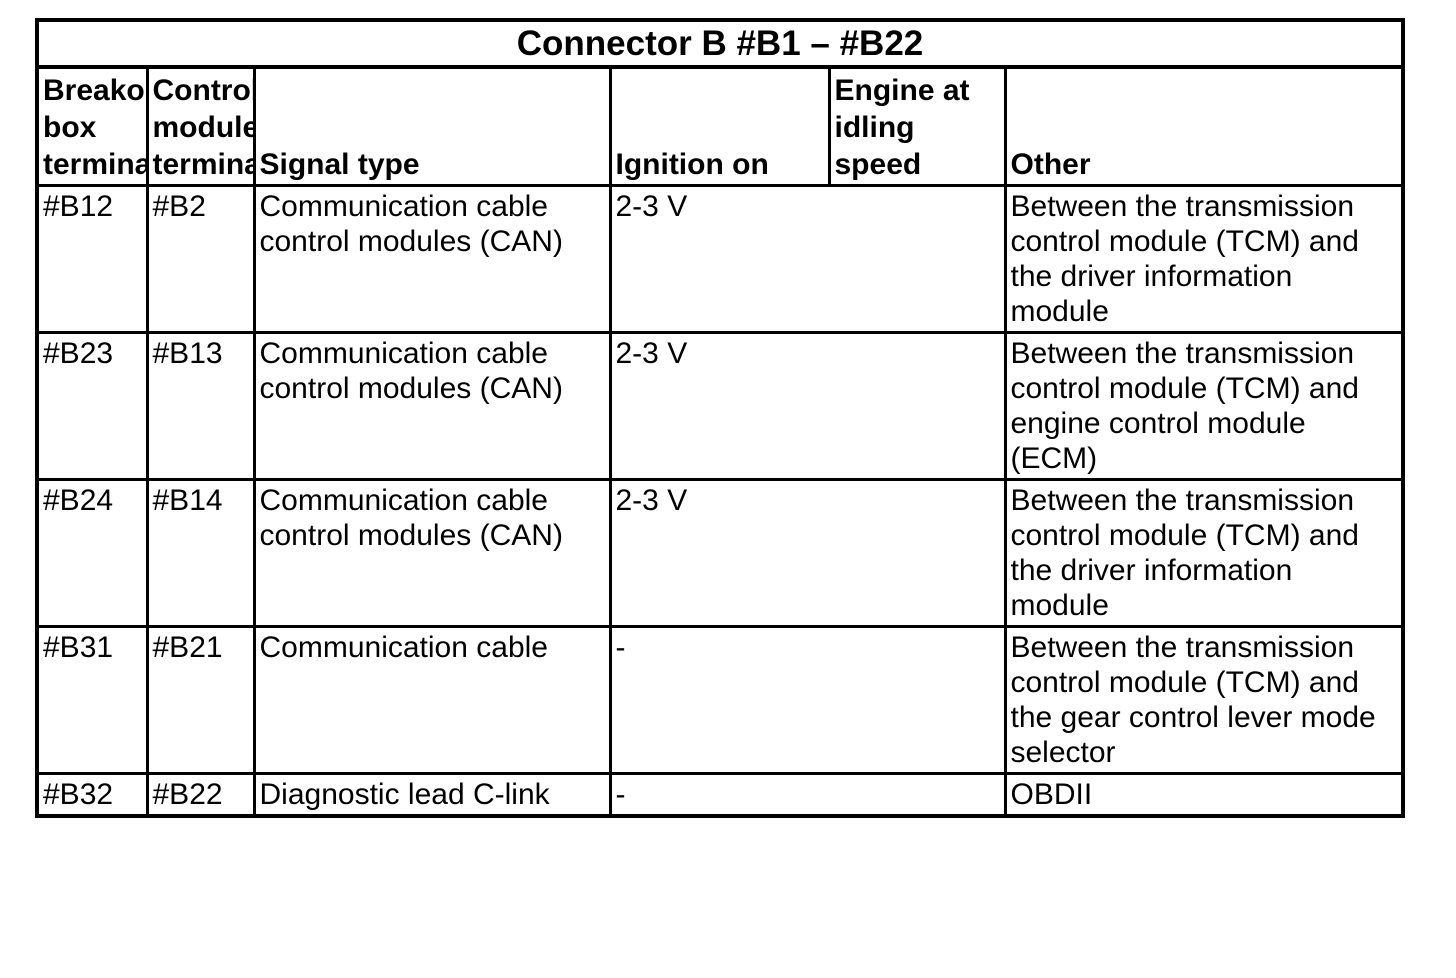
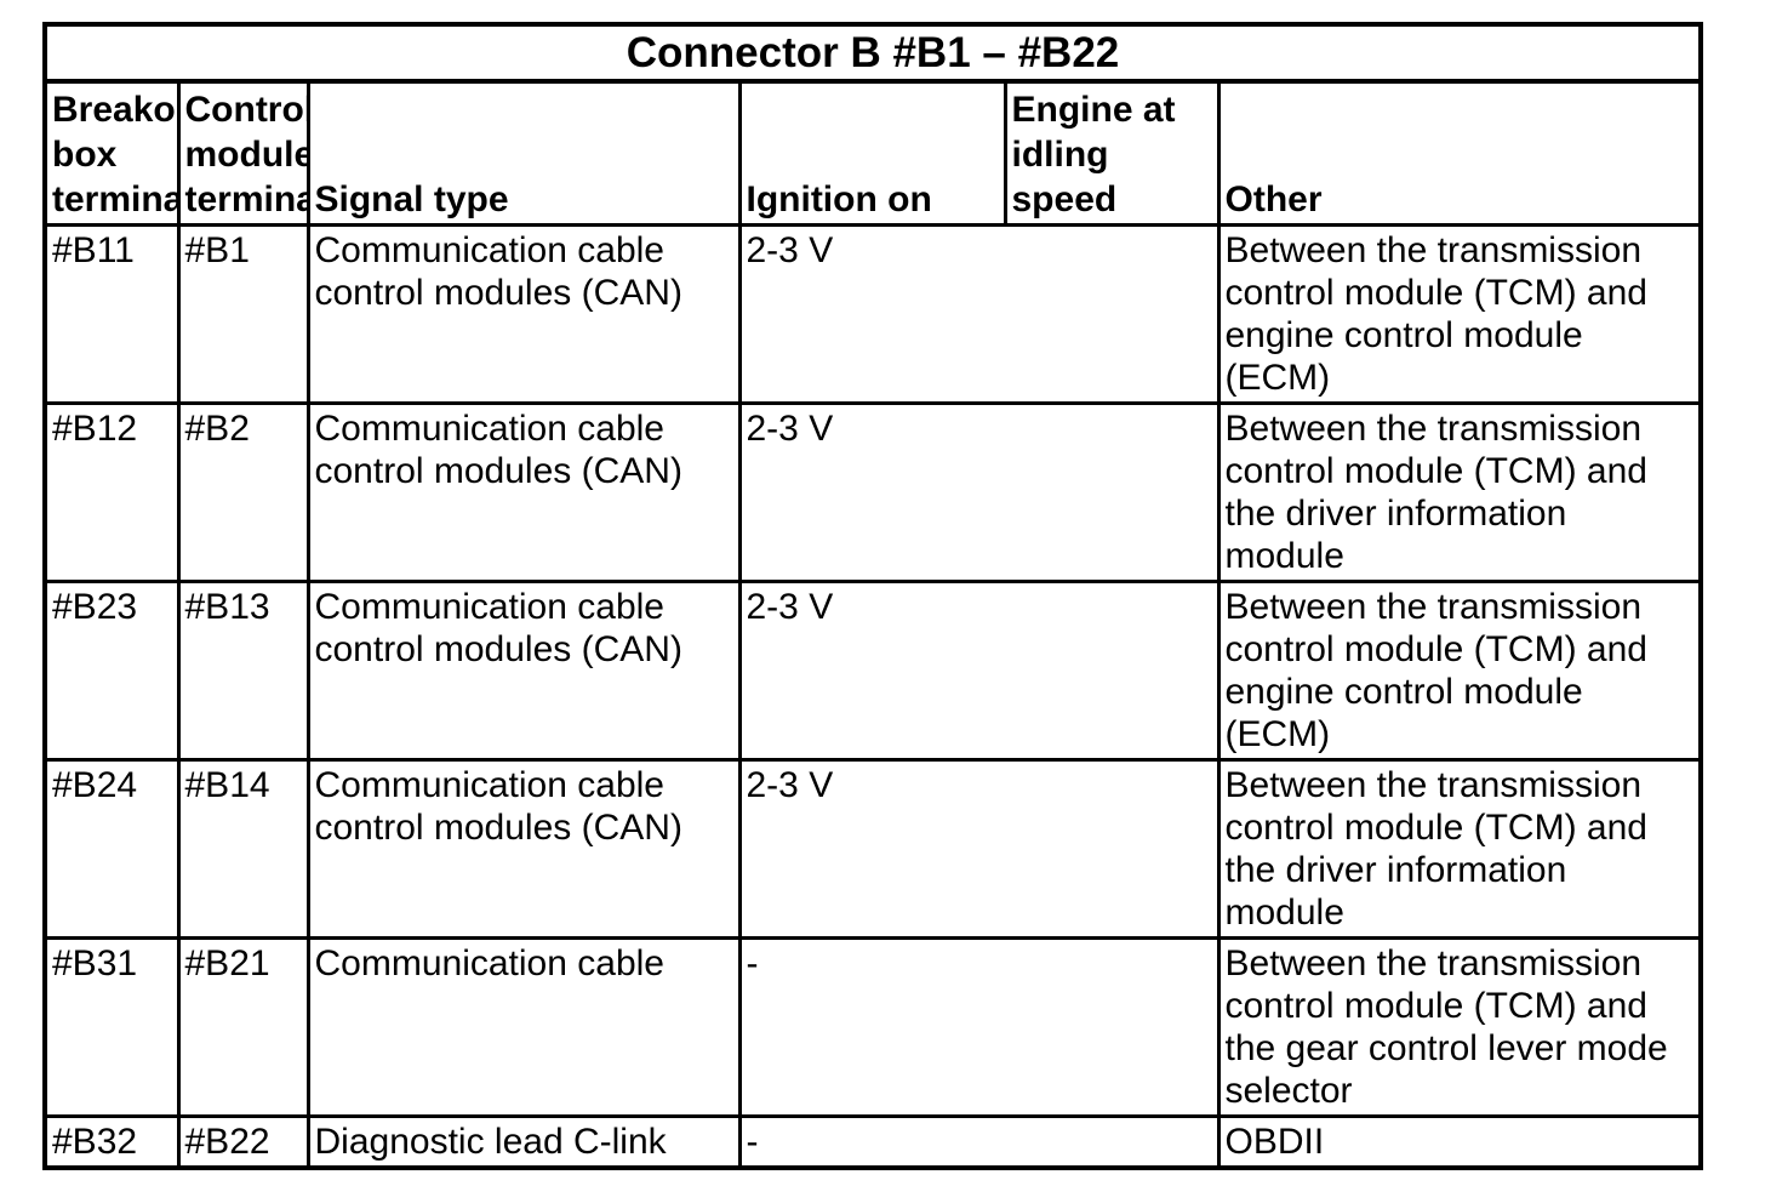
  Connector B #B1 – #B22
  Breako box termina	Contro module termina	Signal type	Ignition on	Engine at idling speed	Other
+ #B11	#B1	Communication cable control modules (CAN)	2-3 V	Between the transmission control module (TCM) and engine control module (ECM)
  #B12	#B2	Communication cable control modules (CAN)	2-3 V	Between the transmission control module (TCM) and the driver information module
  #B23	#B13	Communication cable control modules (CAN)	2-3 V	Between the transmission control module (TCM) and engine control module (ECM)
  #B24	#B14	Communication cable control modules (CAN)	2-3 V	Between the transmission control module (TCM) and the driver information module
  #B31	#B21	Communication cable	-	Between the transmission control module (TCM) and the gear control lever mode selector
  #B32	#B22	Diagnostic lead C-link	-	OBDII
